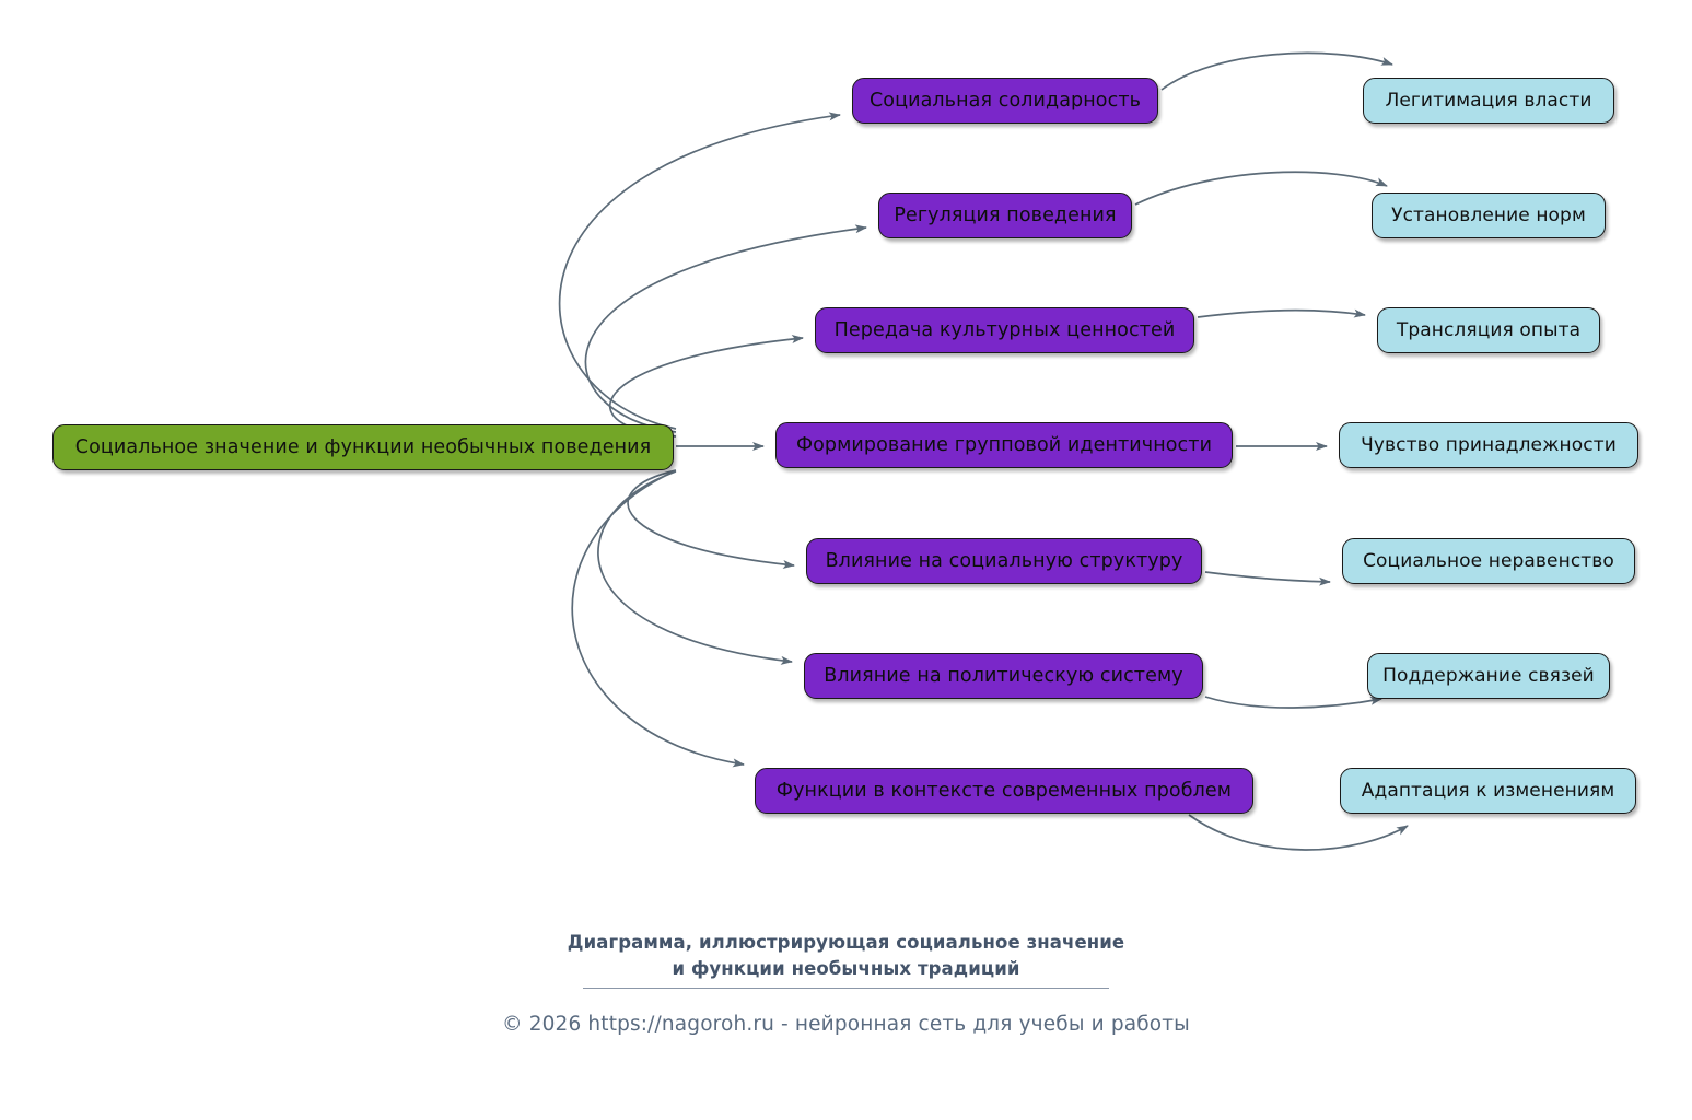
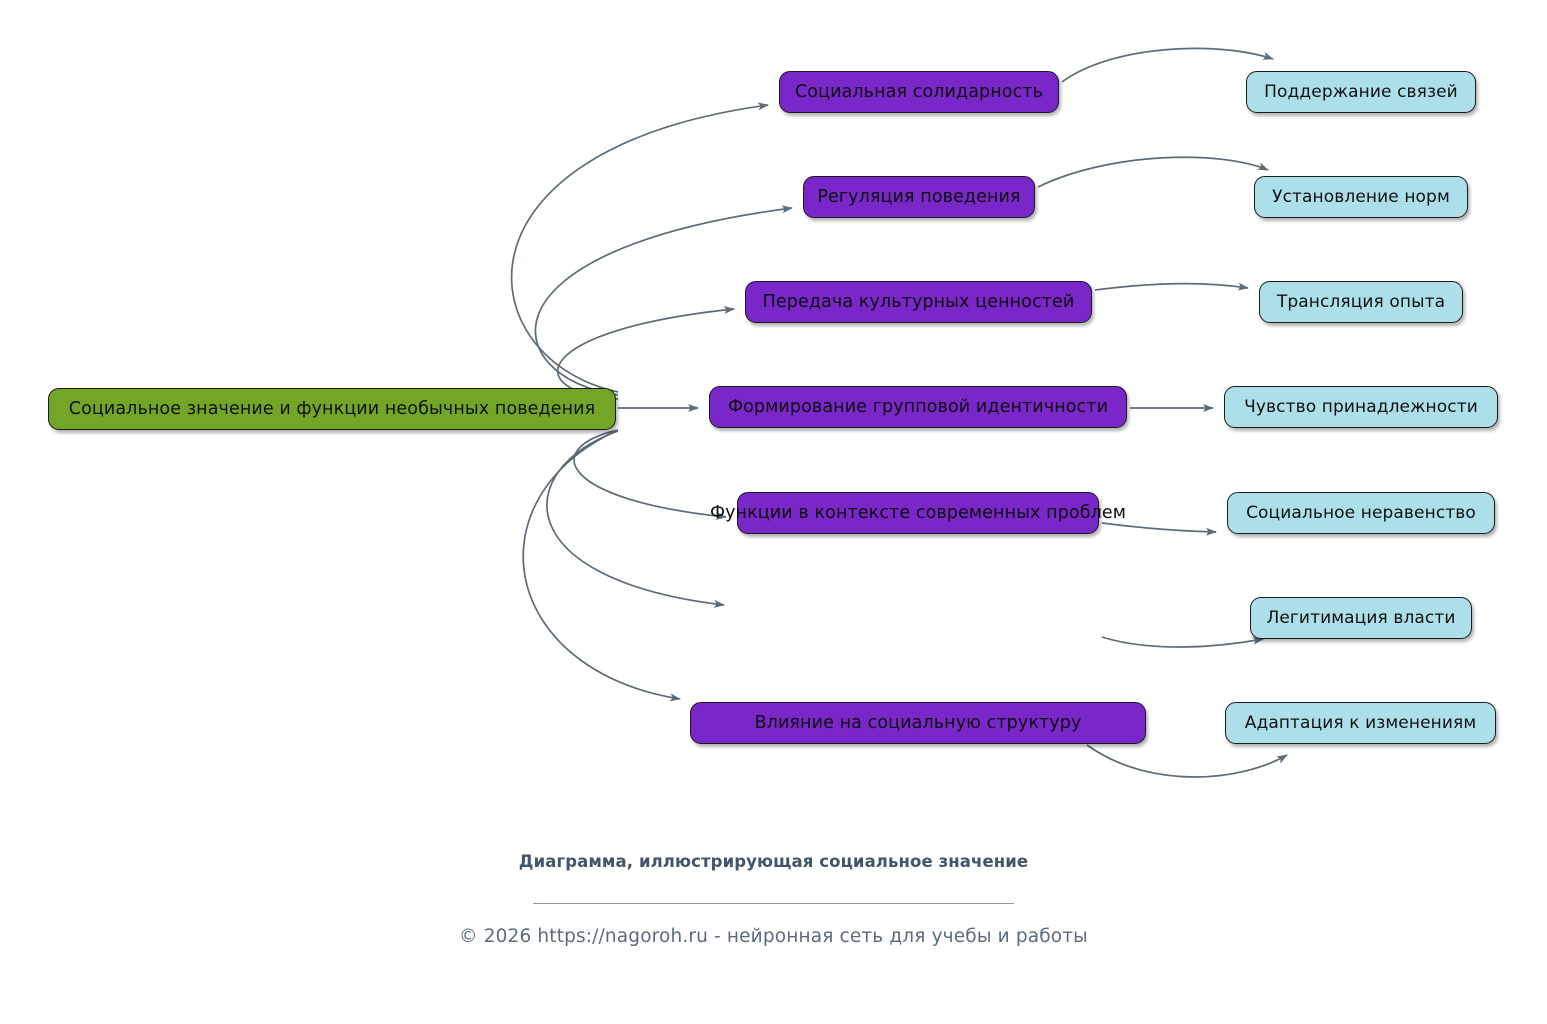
  Социальное значение и функции необычных поведения
  Социальная солидарность
  Регуляция поведения
  Передача культурных ценностей
  Формирование групповой идентичности
- Влияние на социальную структуру
+ Функции в контексте современных проблем
- Влияние на политическую систему
- Функции в контексте современных проблем
+ Влияние на социальную структуру
- Легитимация власти
+ Поддержание связей
  Установление норм
  Трансляция опыта
  Чувство принадлежности
  Социальное неравенство
- Поддержание связей
+ Легитимация власти
  Адаптация к изменениям
  Диаграмма, иллюстрирующая социальное значение
- и функции необычных традиций
  © 2026 https://nagoroh.ru - нейронная сеть для учебы и работы
